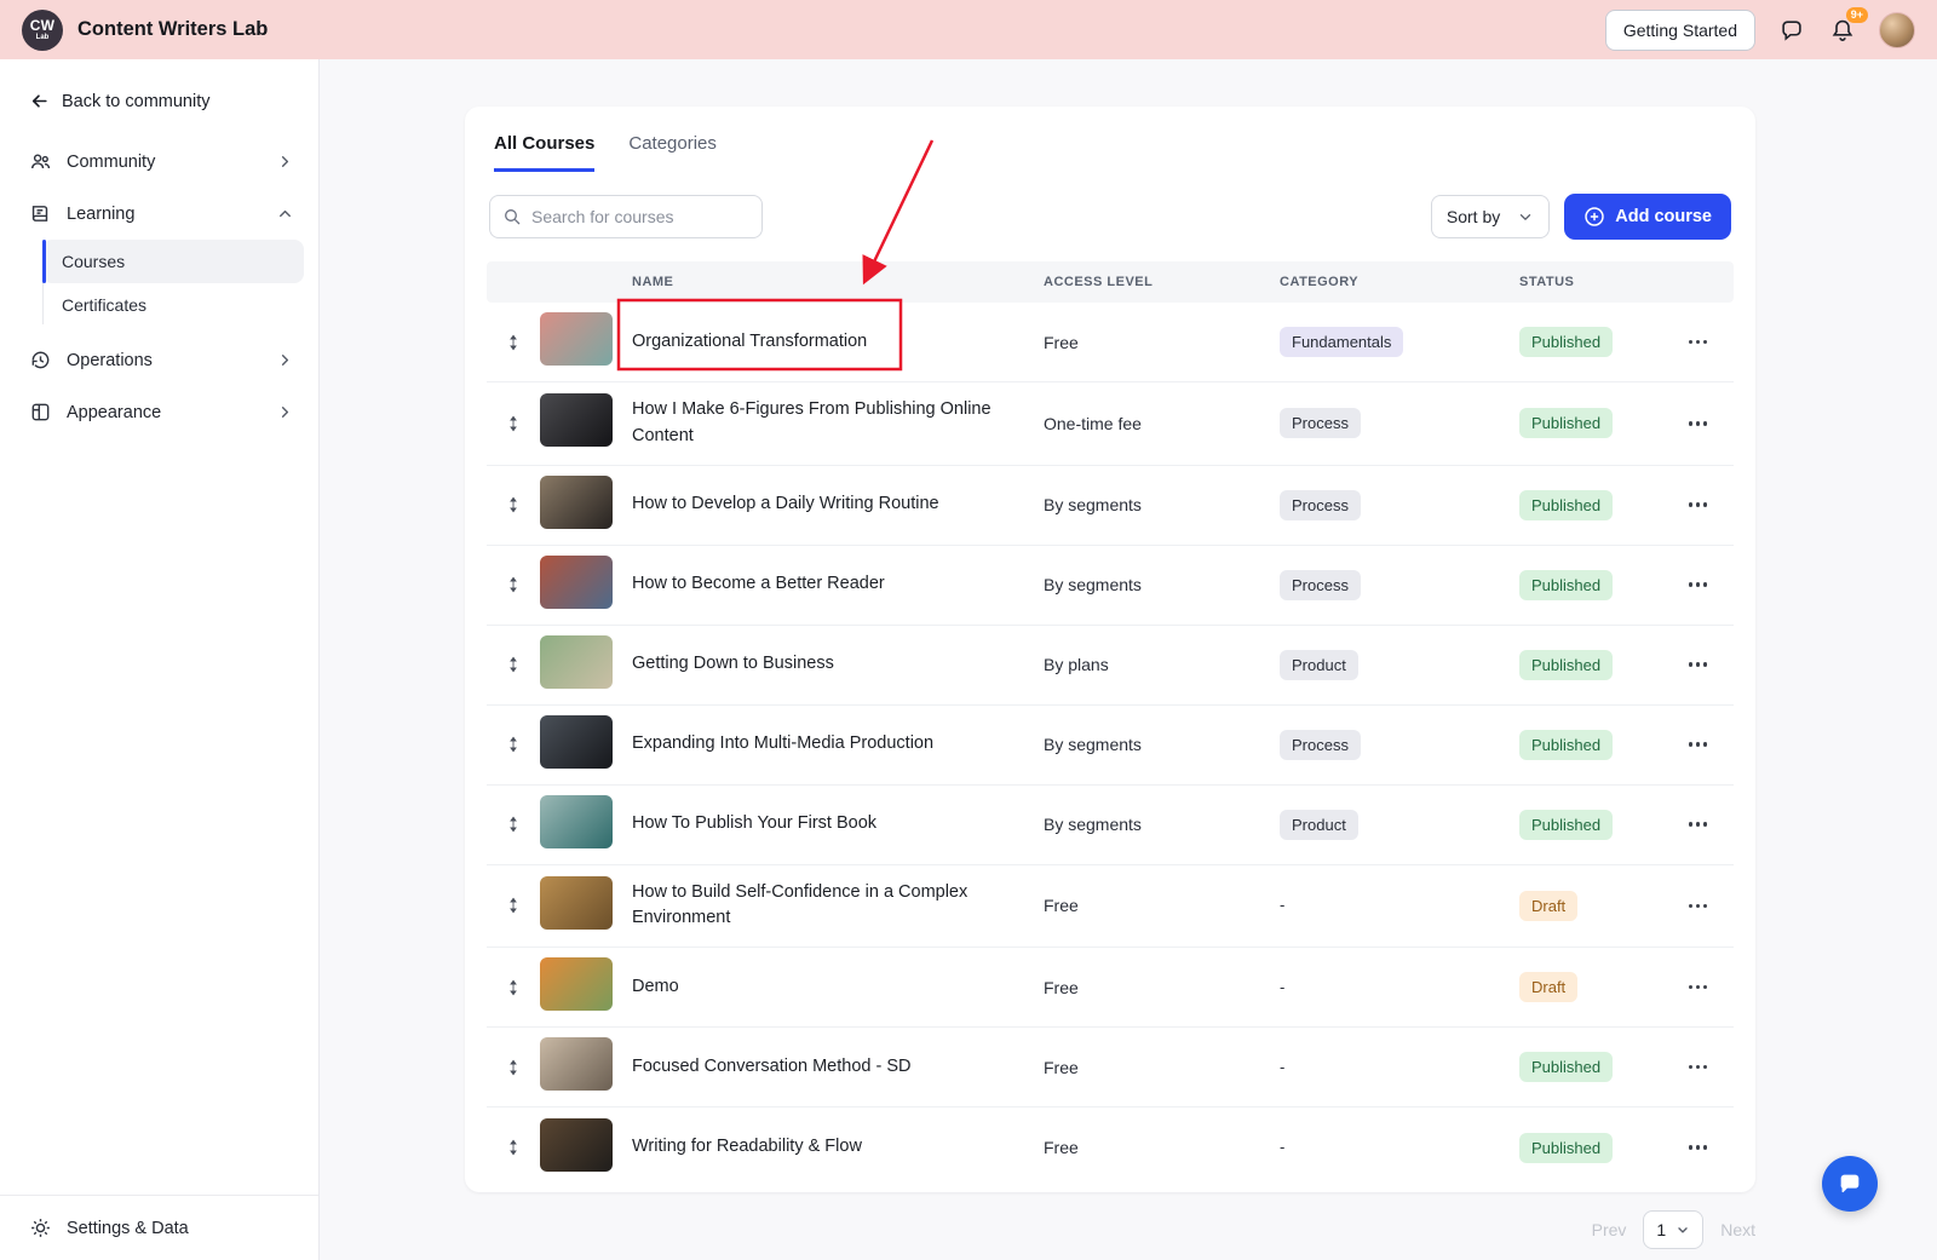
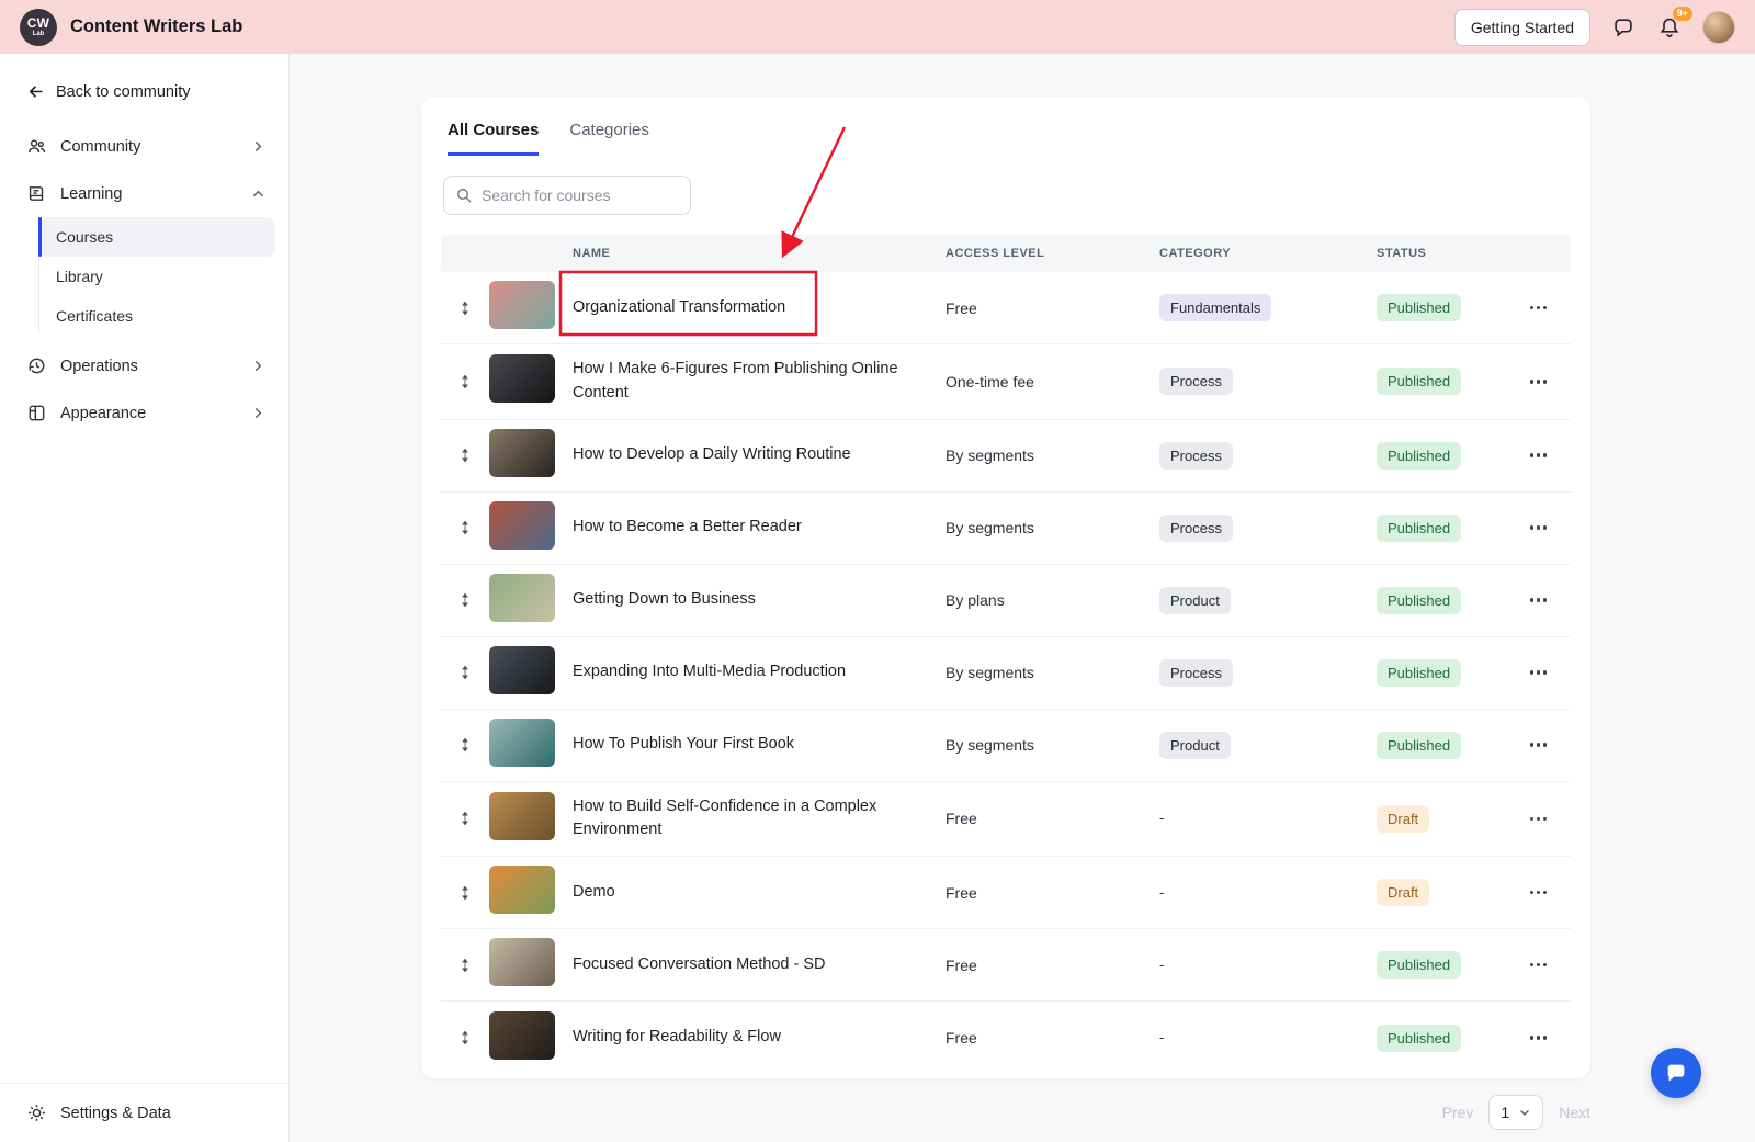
  CW
  Content Writers Lab
  Getting Started
  9+
  Back to community
  Community
  Learning
  Courses
+ Library
  Certificates
  Operations
  Appearance
  Settings & Data
  All Courses
  Categories
  Search for courses
- Sort by
- Add course
  NAME
  ACCESS LEVEL
  CATEGORY
  STATUS
  Organizational Transformation
  Free
  Fundamentals
  Published
  How I Make 6-Figures From Publishing Online Content
  One-time fee
  Process
  Published
  How to Develop a Daily Writing Routine
  By segments
  Process
  Published
  How to Become a Better Reader
  By segments
  Process
  Published
  Getting Down to Business
  By plans
  Product
  Published
  Expanding Into Multi-Media Production
  By segments
  Process
  Published
  How To Publish Your First Book
  By segments
  Product
  Published
  How to Build Self-Confidence in a Complex Environment
  Free
  -
  Draft
  Demo
  Free
  -
  Draft
  Focused Conversation Method - SD
  Free
  -
  Published
  Writing for Readability & Flow
  Free
  -
  Published
  Prev
  1
  Next
